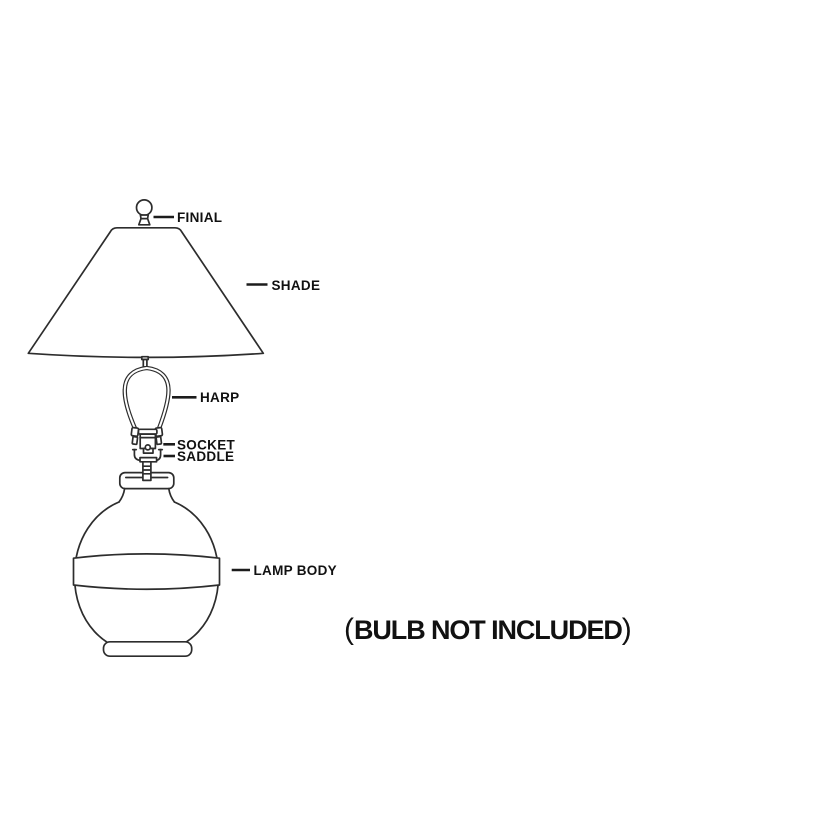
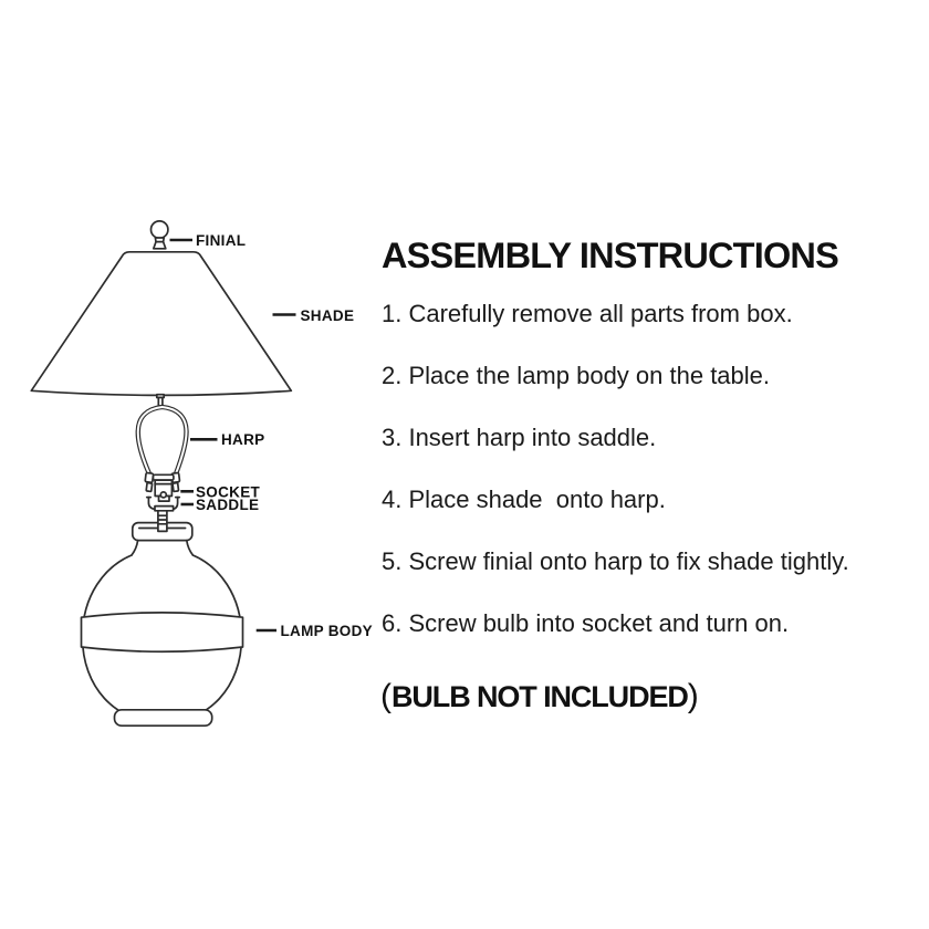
  FINIAL
  SHADE
  HARP
  SOCKET
  SADDLE
  LAMP BODY
+ ASSEMBLY INSTRUCTIONS
+ 1. Carefully remove all parts from box.
+ 2. Place the lamp body on the table.
+ 3. Insert harp into saddle.
+ 4. Place shade onto harp.
+ 5. Screw finial onto harp to fix shade tightly.
+ 6. Screw bulb into socket and turn on.
  (BULB NOT INCLUDED)
